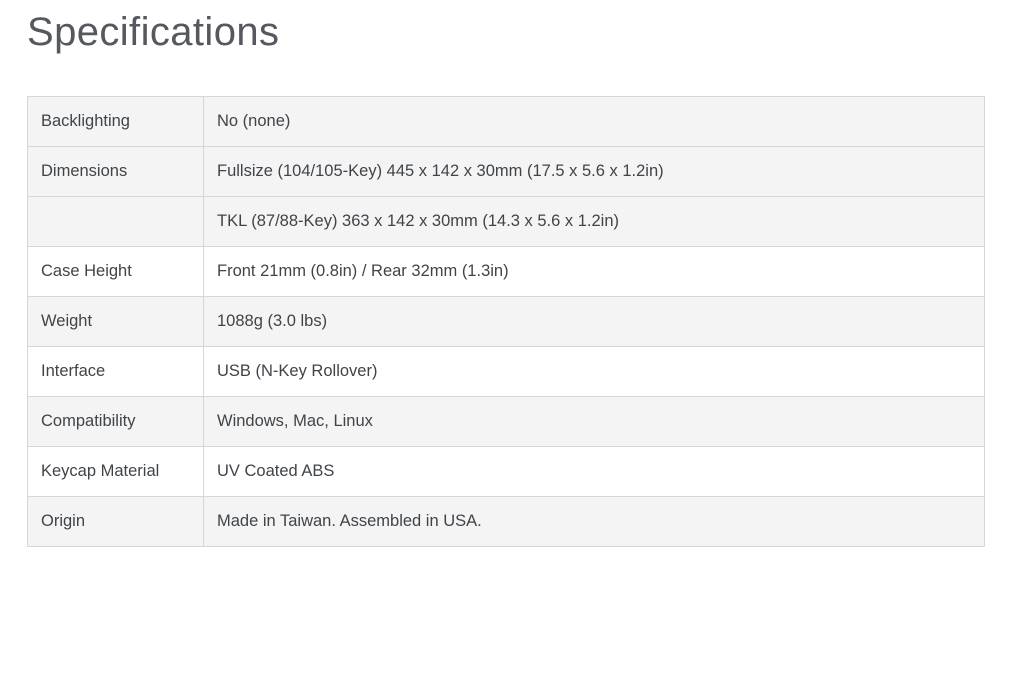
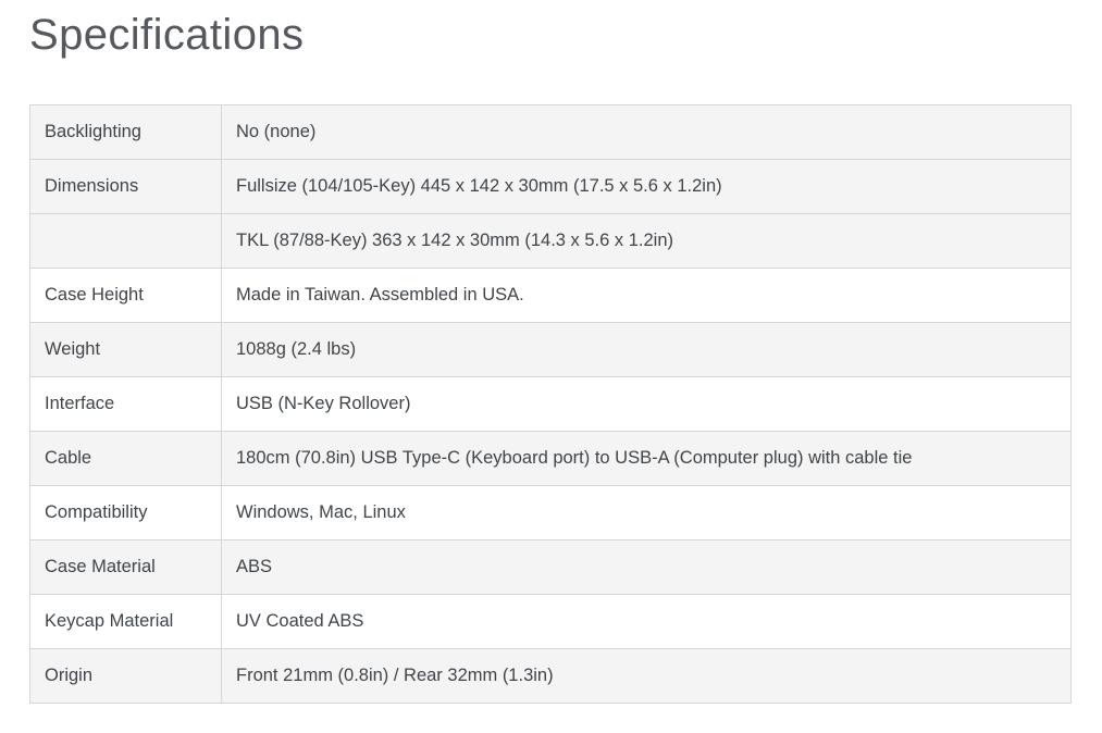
  Specifications
  Backlighting	No (none)
  Dimensions	Fullsize (104/105-Key) 445 x 142 x 30mm (17.5 x 5.6 x 1.2in)
  	TKL (87/88-Key) 363 x 142 x 30mm (14.3 x 5.6 x 1.2in)
- Case Height	Front 21mm (0.8in) / Rear 32mm (1.3in)
+ Case Height	Made in Taiwan. Assembled in USA.
- Weight	1088g (3.0 lbs)
+ Weight	1088g (2.4 lbs)
  Interface	USB (N-Key Rollover)
+ Cable	180cm (70.8in) USB Type-C (Keyboard port) to USB-A (Computer plug) with cable tie
  Compatibility	Windows, Mac, Linux
+ Case Material	ABS
  Keycap Material	UV Coated ABS
- Origin	Made in Taiwan. Assembled in USA.
+ Origin	Front 21mm (0.8in) / Rear 32mm (1.3in)
